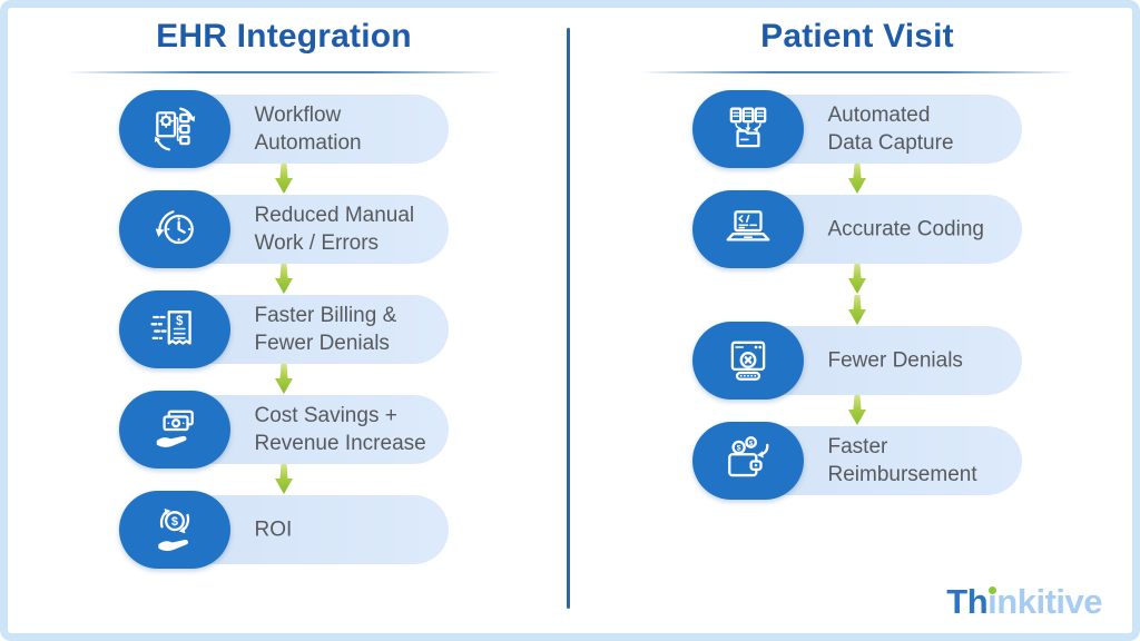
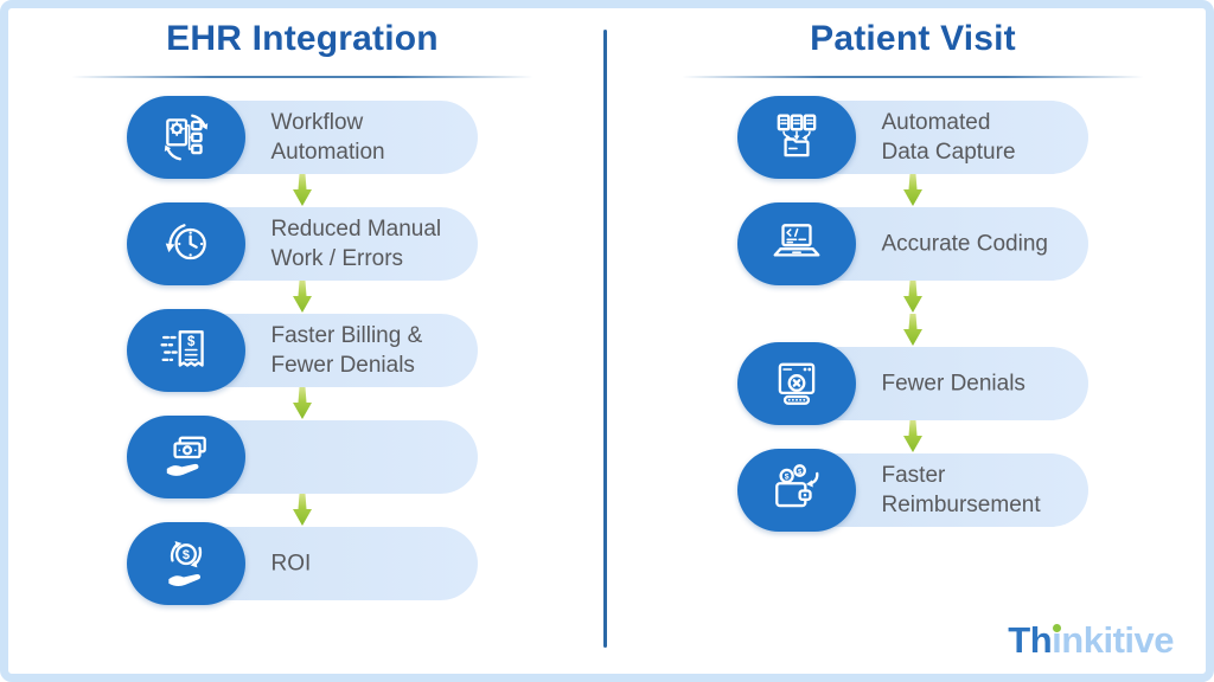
  EHR Integration
  Workflow
  Automation
  Reduced Manual
  Work / Errors
  $
  Faster Billing &
  Fewer Denials
- Cost Savings +
- Revenue Increase
  $
  ROI
  Patient Visit
  Automated
  Data Capture
  Accurate Coding
  Fewer Denials
  Faster
  Reimbursement
  Thınkitive
